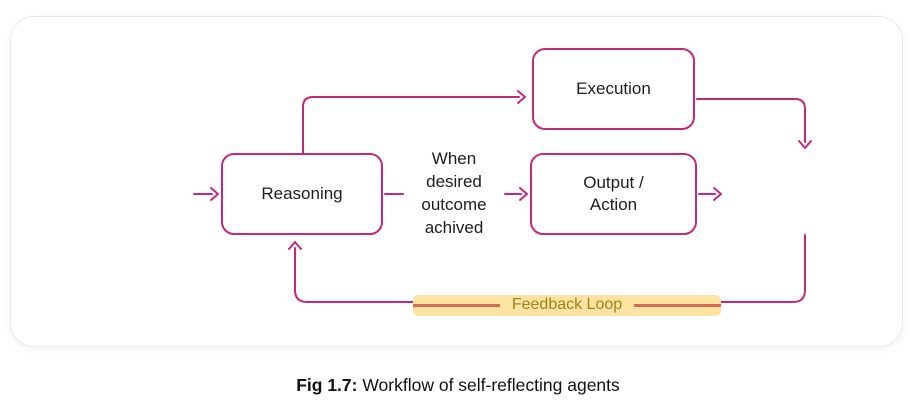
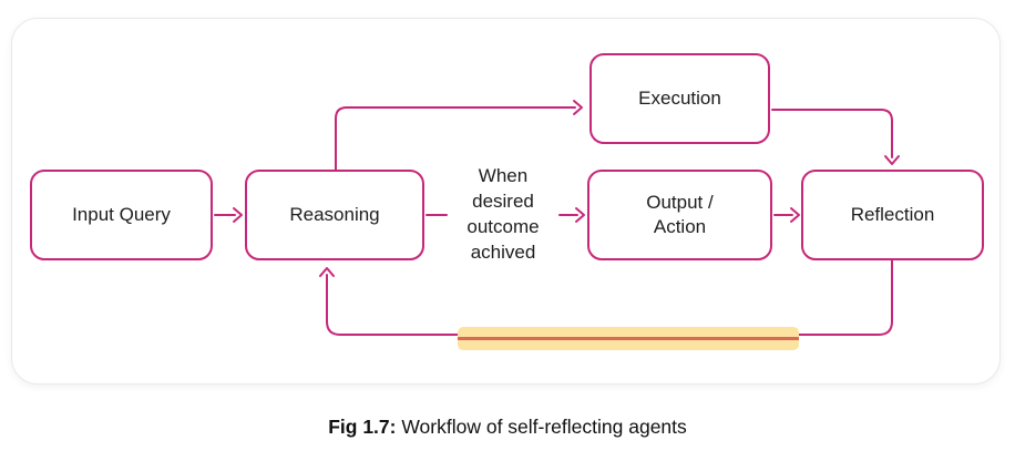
+ Input Query
  Reasoning
  Execution
  Output /
  Action
+ Reflection
  When
  desired
  outcome
  achived
- Feedback Loop
  Fig 1.7: Workflow of self-reflecting agents
